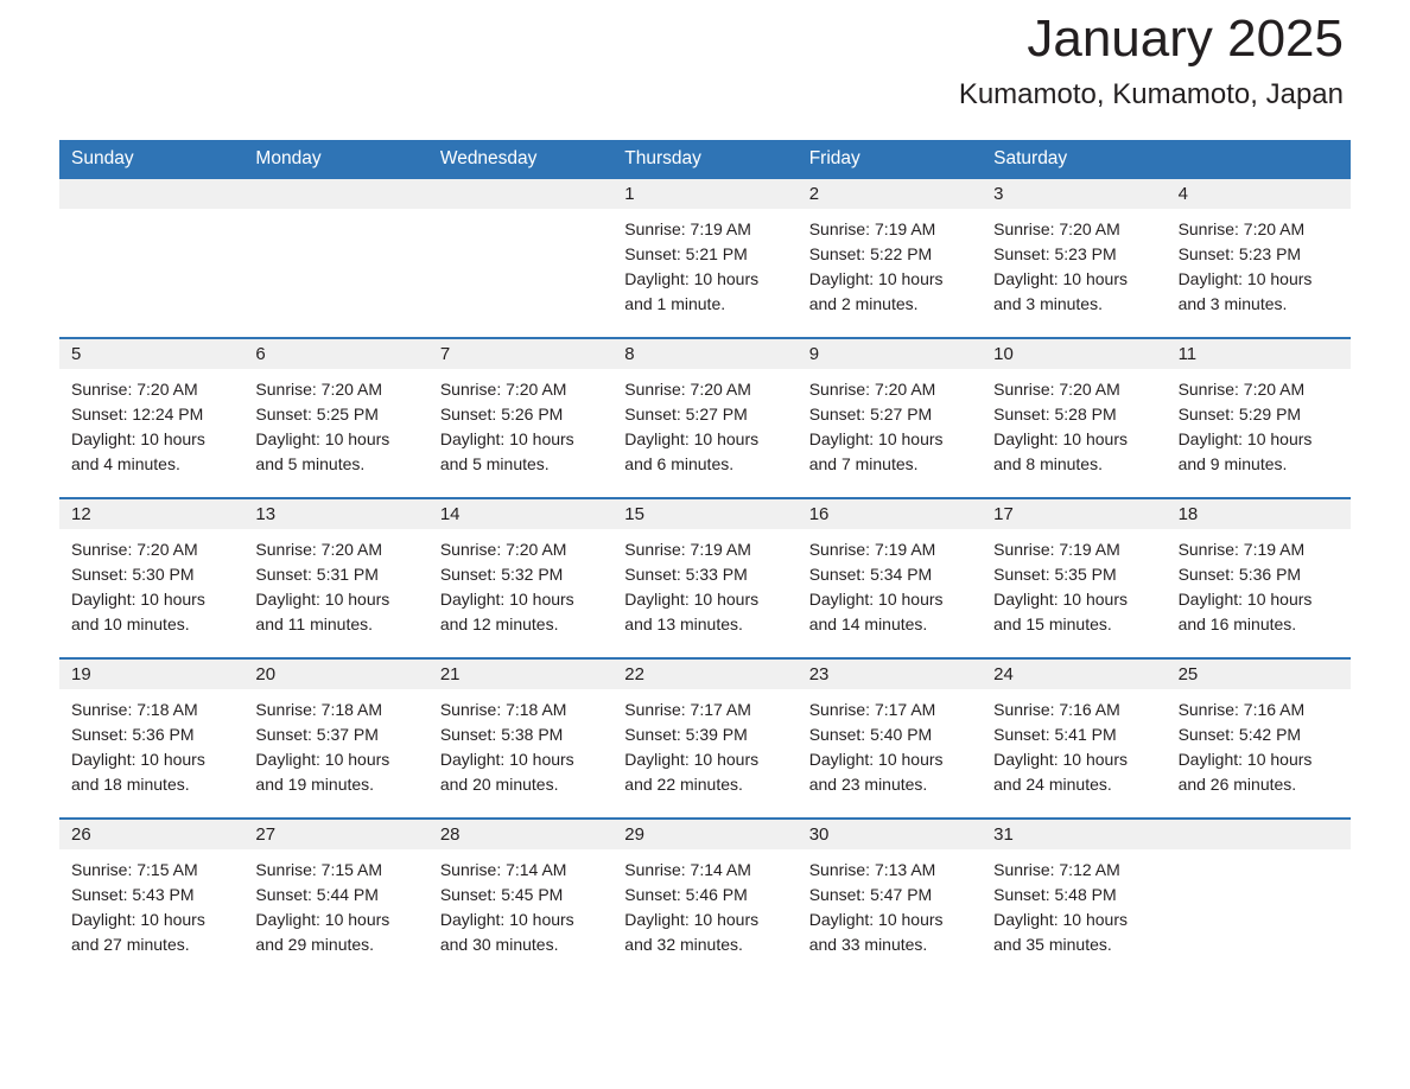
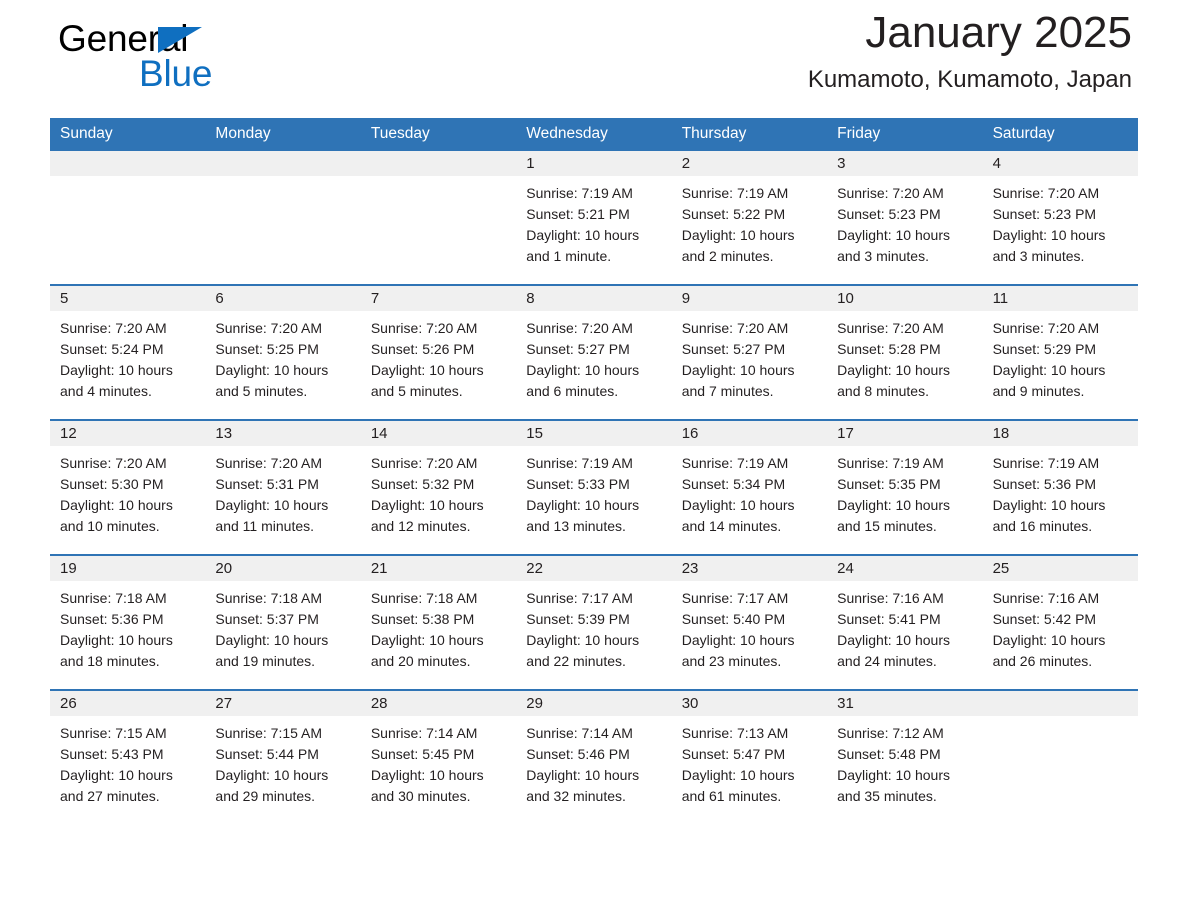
+ General
+ Blue
  January 2025
  Kumamoto, Kumamoto, Japan
  Sunday
  Monday
+ Tuesday
  Wednesday
  Thursday
  Friday
  Saturday
  1
  Sunrise: 7:19 AM
  Sunset: 5:21 PM
  Daylight: 10 hours
  and 1 minute.
  2
  Sunrise: 7:19 AM
  Sunset: 5:22 PM
  Daylight: 10 hours
  and 2 minutes.
  3
  Sunrise: 7:20 AM
  Sunset: 5:23 PM
  Daylight: 10 hours
  and 3 minutes.
  4
  Sunrise: 7:20 AM
  Sunset: 5:23 PM
  Daylight: 10 hours
  and 3 minutes.
  5
  Sunrise: 7:20 AM
- Sunset: 12:24 PM
+ Sunset: 5:24 PM
  Daylight: 10 hours
  and 4 minutes.
  6
  Sunrise: 7:20 AM
  Sunset: 5:25 PM
  Daylight: 10 hours
  and 5 minutes.
  7
  Sunrise: 7:20 AM
  Sunset: 5:26 PM
  Daylight: 10 hours
  and 5 minutes.
  8
  Sunrise: 7:20 AM
  Sunset: 5:27 PM
  Daylight: 10 hours
  and 6 minutes.
  9
  Sunrise: 7:20 AM
  Sunset: 5:27 PM
  Daylight: 10 hours
  and 7 minutes.
  10
  Sunrise: 7:20 AM
  Sunset: 5:28 PM
  Daylight: 10 hours
  and 8 minutes.
  11
  Sunrise: 7:20 AM
  Sunset: 5:29 PM
  Daylight: 10 hours
  and 9 minutes.
  12
  Sunrise: 7:20 AM
  Sunset: 5:30 PM
  Daylight: 10 hours
  and 10 minutes.
  13
  Sunrise: 7:20 AM
  Sunset: 5:31 PM
  Daylight: 10 hours
  and 11 minutes.
  14
  Sunrise: 7:20 AM
  Sunset: 5:32 PM
  Daylight: 10 hours
  and 12 minutes.
  15
  Sunrise: 7:19 AM
  Sunset: 5:33 PM
  Daylight: 10 hours
  and 13 minutes.
  16
  Sunrise: 7:19 AM
  Sunset: 5:34 PM
  Daylight: 10 hours
  and 14 minutes.
  17
  Sunrise: 7:19 AM
  Sunset: 5:35 PM
  Daylight: 10 hours
  and 15 minutes.
  18
  Sunrise: 7:19 AM
  Sunset: 5:36 PM
  Daylight: 10 hours
  and 16 minutes.
  19
  Sunrise: 7:18 AM
  Sunset: 5:36 PM
  Daylight: 10 hours
  and 18 minutes.
  20
  Sunrise: 7:18 AM
  Sunset: 5:37 PM
  Daylight: 10 hours
  and 19 minutes.
  21
  Sunrise: 7:18 AM
  Sunset: 5:38 PM
  Daylight: 10 hours
  and 20 minutes.
  22
  Sunrise: 7:17 AM
  Sunset: 5:39 PM
  Daylight: 10 hours
  and 22 minutes.
  23
  Sunrise: 7:17 AM
  Sunset: 5:40 PM
  Daylight: 10 hours
  and 23 minutes.
  24
  Sunrise: 7:16 AM
  Sunset: 5:41 PM
  Daylight: 10 hours
  and 24 minutes.
  25
  Sunrise: 7:16 AM
  Sunset: 5:42 PM
  Daylight: 10 hours
  and 26 minutes.
  26
  Sunrise: 7:15 AM
  Sunset: 5:43 PM
  Daylight: 10 hours
  and 27 minutes.
  27
  Sunrise: 7:15 AM
  Sunset: 5:44 PM
  Daylight: 10 hours
  and 29 minutes.
  28
  Sunrise: 7:14 AM
  Sunset: 5:45 PM
  Daylight: 10 hours
  and 30 minutes.
  29
  Sunrise: 7:14 AM
  Sunset: 5:46 PM
  Daylight: 10 hours
  and 32 minutes.
  30
  Sunrise: 7:13 AM
  Sunset: 5:47 PM
  Daylight: 10 hours
- and 33 minutes.
+ and 61 minutes.
  31
  Sunrise: 7:12 AM
  Sunset: 5:48 PM
  Daylight: 10 hours
  and 35 minutes.
